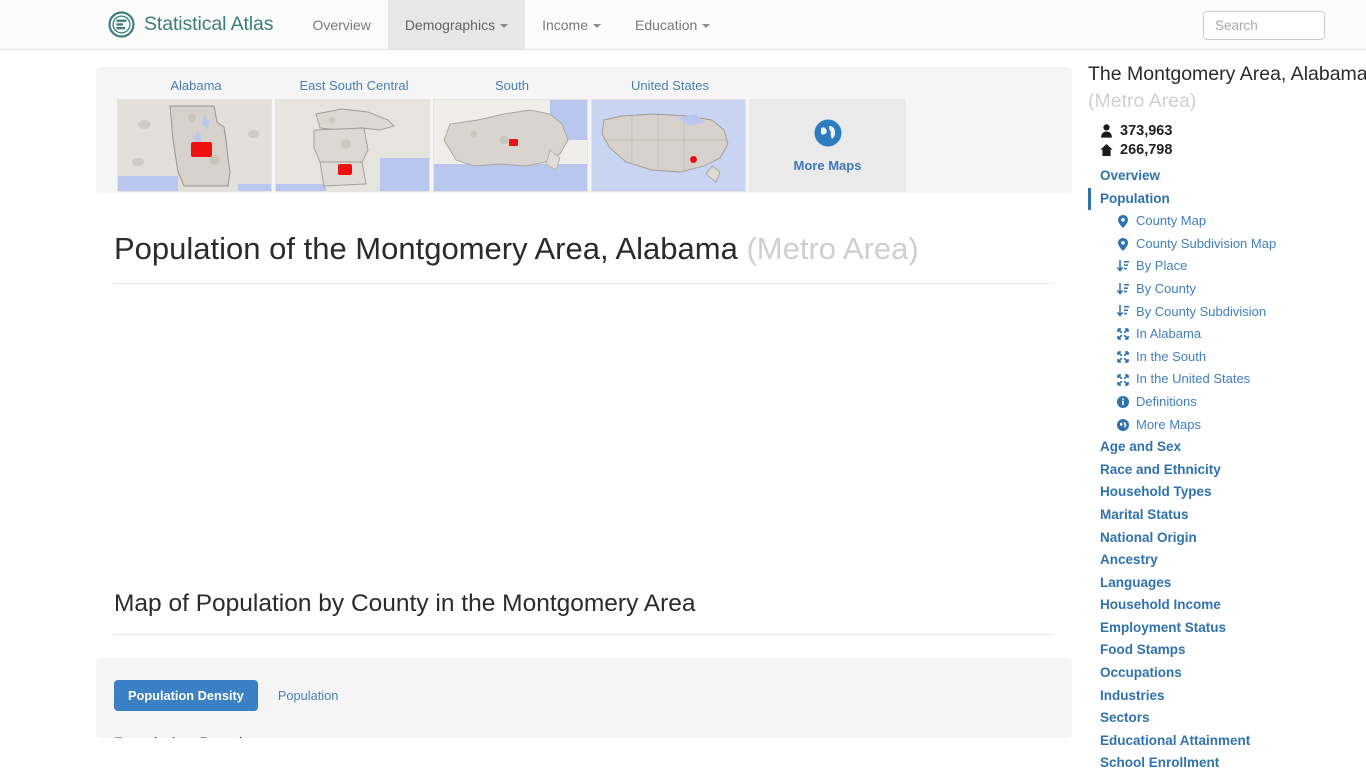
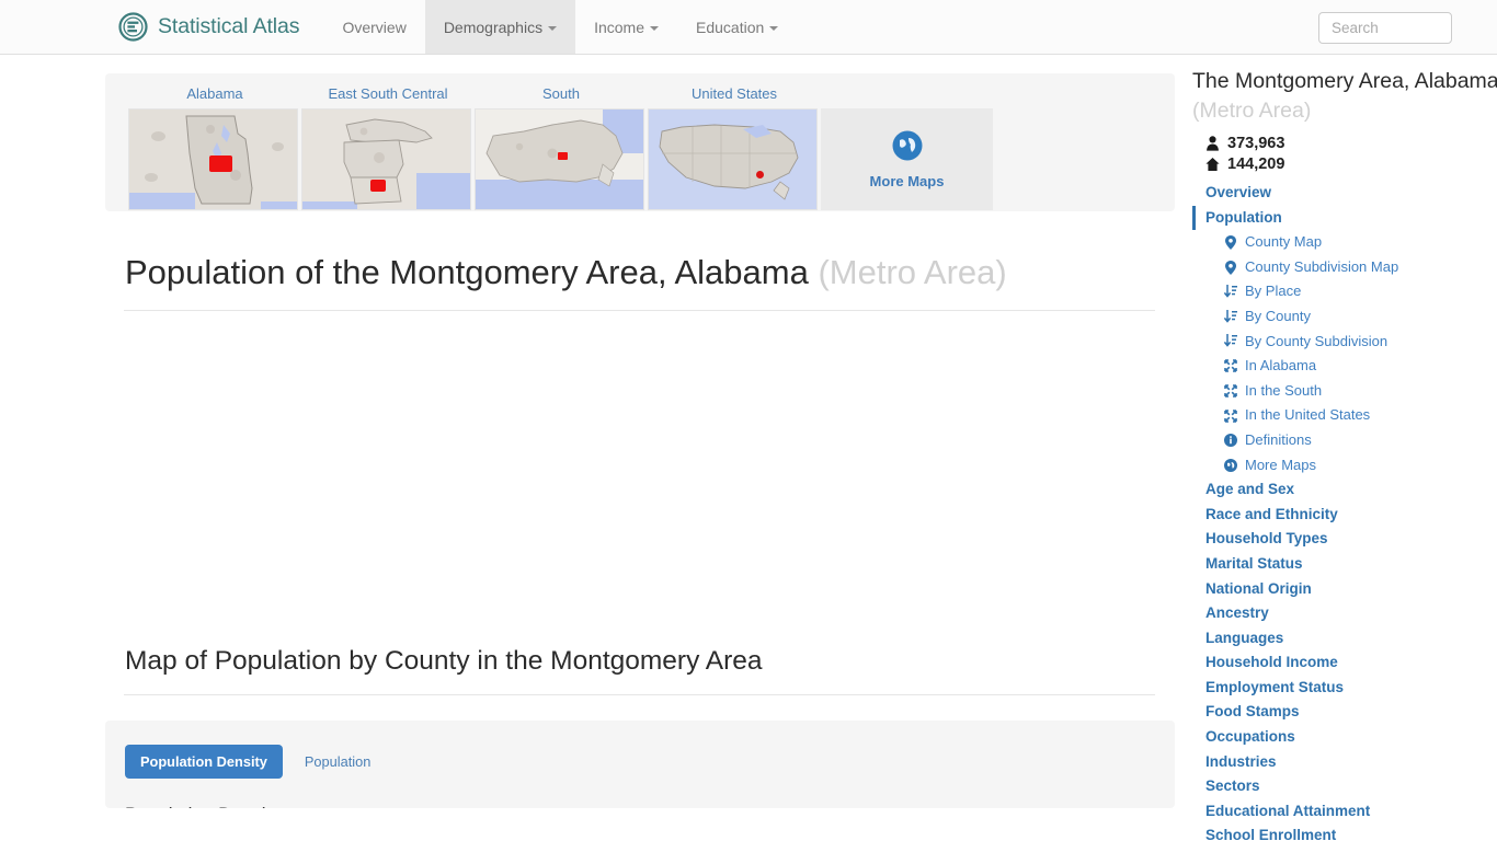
  Statistical Atlas
  Overview
  Demographics
  Income
  Education
  Search
  Alabama
  East South Central
  South
  United States
  More Maps
  Population of the Montgomery Area, Alabama (Metro Area)
  Map of Population by County in the Montgomery Area
  Population Density
  Population
  The Montgomery Area, Alabama
  (Metro Area)
  373,963
- 266,798
+ 144,209
  Overview
  Population
  County Map
  County Subdivision Map
  By Place
  By County
  By County Subdivision
  In Alabama
  In the South
  In the United States
  Definitions
  More Maps
  Age and Sex
  Race and Ethnicity
  Household Types
  Marital Status
  National Origin
  Ancestry
  Languages
  Household Income
  Employment Status
  Food Stamps
  Occupations
  Industries
  Sectors
  Educational Attainment
  School Enrollment
